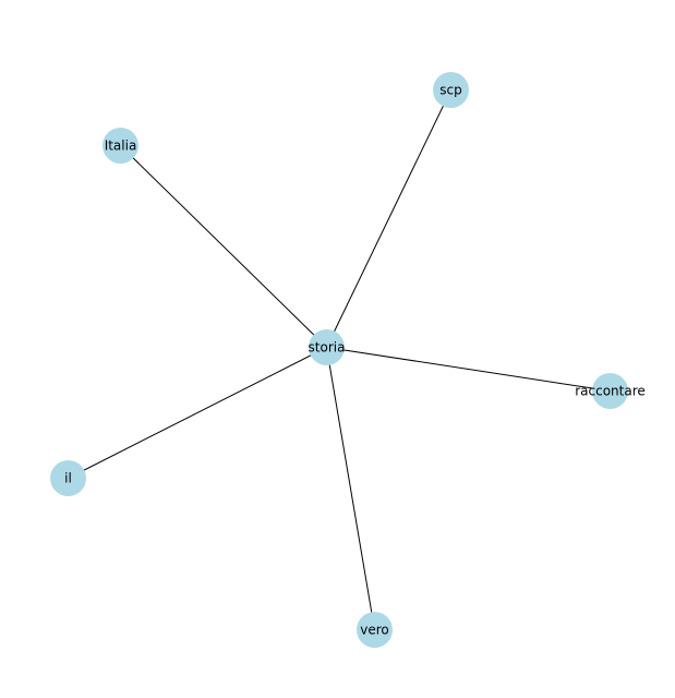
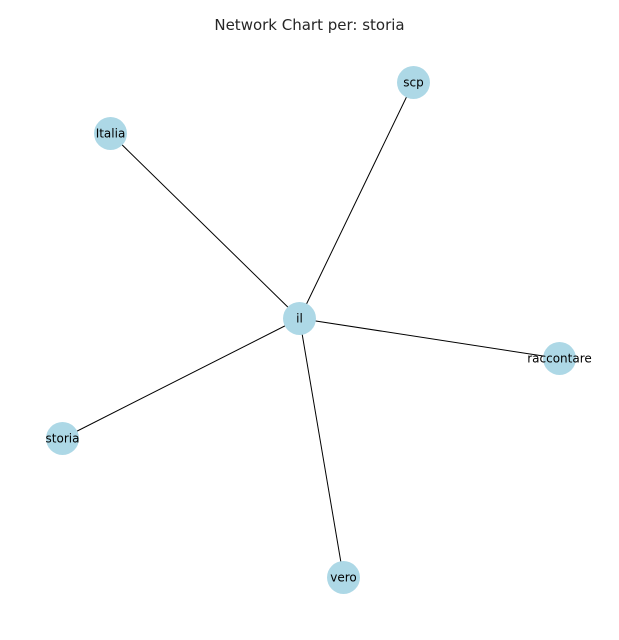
+ Network Chart per: storia
- storia
+ il
  scp
  Italia
  raccontare
- il
+ storia
  vero
